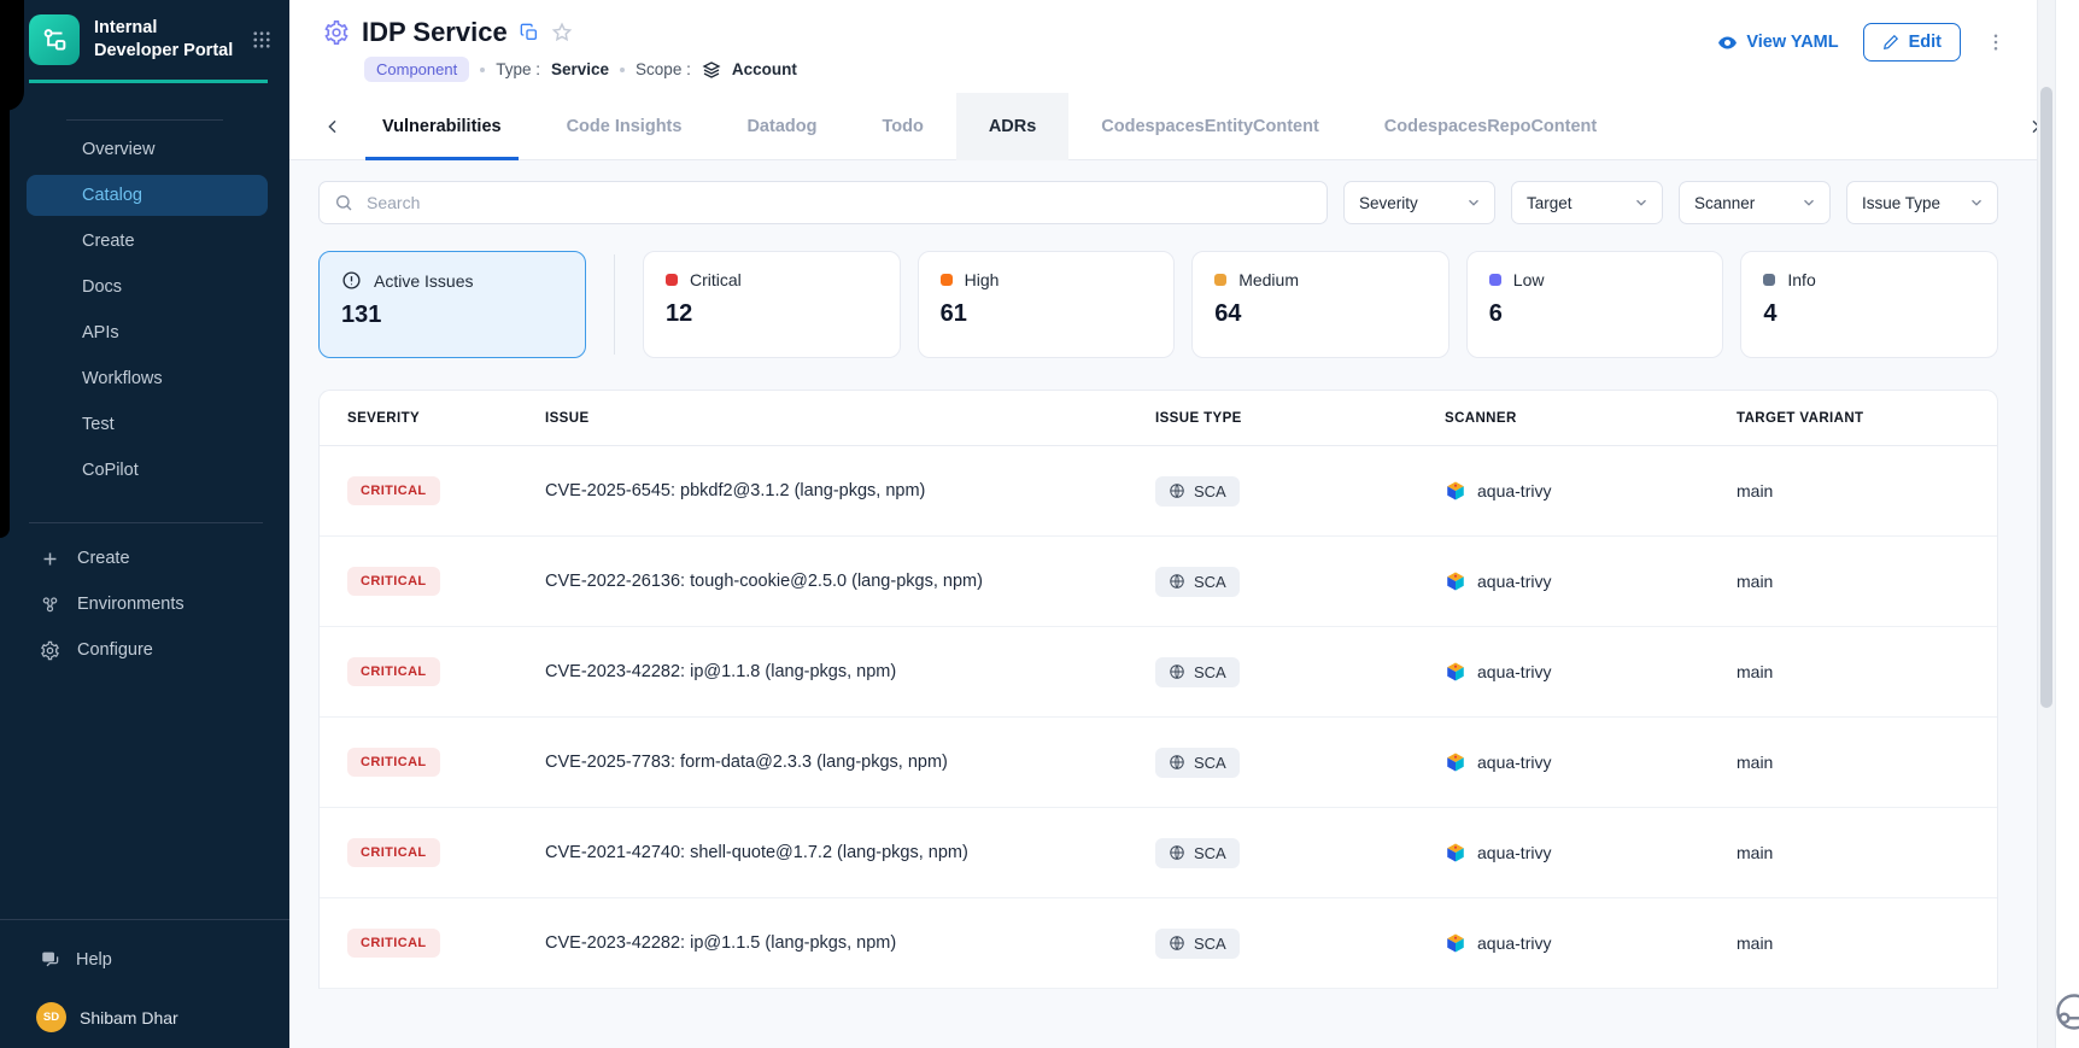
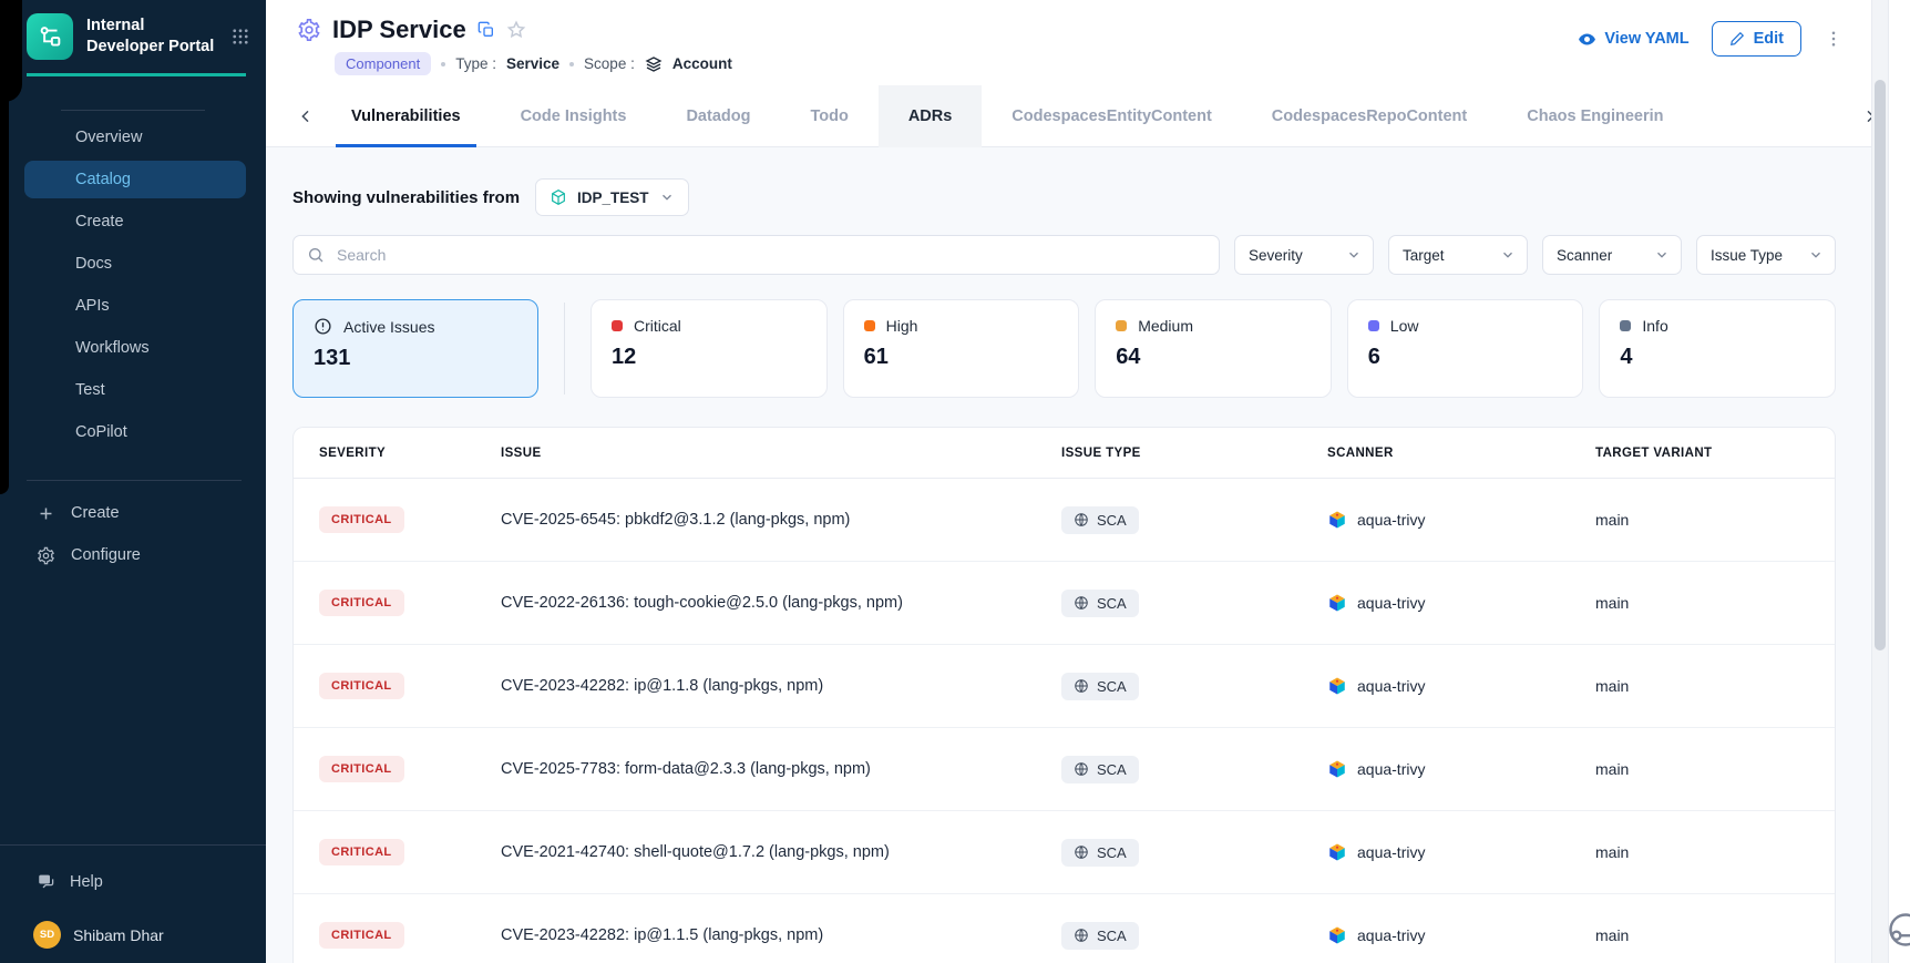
  Internal Developer Portal
  Overview
  Catalog
  Create
  Docs
  APIs
  Workflows
  Test
  CoPilot
  Create
- Environments
  Configure
  Help
  SD
  Shibam Dhar
  IDP Service
  Component
  Type :
  Service
  Scope :
  Account
  View YAML
  Edit
  Vulnerabilities
  Code Insights
  Datadog
  Todo
  ADRs
  CodespacesEntityContent
  CodespacesRepoContent
+ Chaos Engineerin
+ Showing vulnerabilities from
+ IDP_TEST
  Search
  Severity
  Target
  Scanner
  Issue Type
  Active Issues
  131
  Critical
  12
  High
  61
  Medium
  64
  Low
  6
  Info
  4
  SEVERITY
  ISSUE
  ISSUE TYPE
  SCANNER
  TARGET VARIANT
  CRITICAL
  CVE-2025-6545: pbkdf2@3.1.2 (lang-pkgs, npm)
  SCA
  aqua-trivy
  main
  CRITICAL
  CVE-2022-26136: tough-cookie@2.5.0 (lang-pkgs, npm)
  SCA
  aqua-trivy
  main
  CRITICAL
  CVE-2023-42282: ip@1.1.8 (lang-pkgs, npm)
  SCA
  aqua-trivy
  main
  CRITICAL
  CVE-2025-7783: form-data@2.3.3 (lang-pkgs, npm)
  SCA
  aqua-trivy
  main
  CRITICAL
  CVE-2021-42740: shell-quote@1.7.2 (lang-pkgs, npm)
  SCA
  aqua-trivy
  main
  CRITICAL
  CVE-2023-42282: ip@1.1.5 (lang-pkgs, npm)
  SCA
  aqua-trivy
  main
